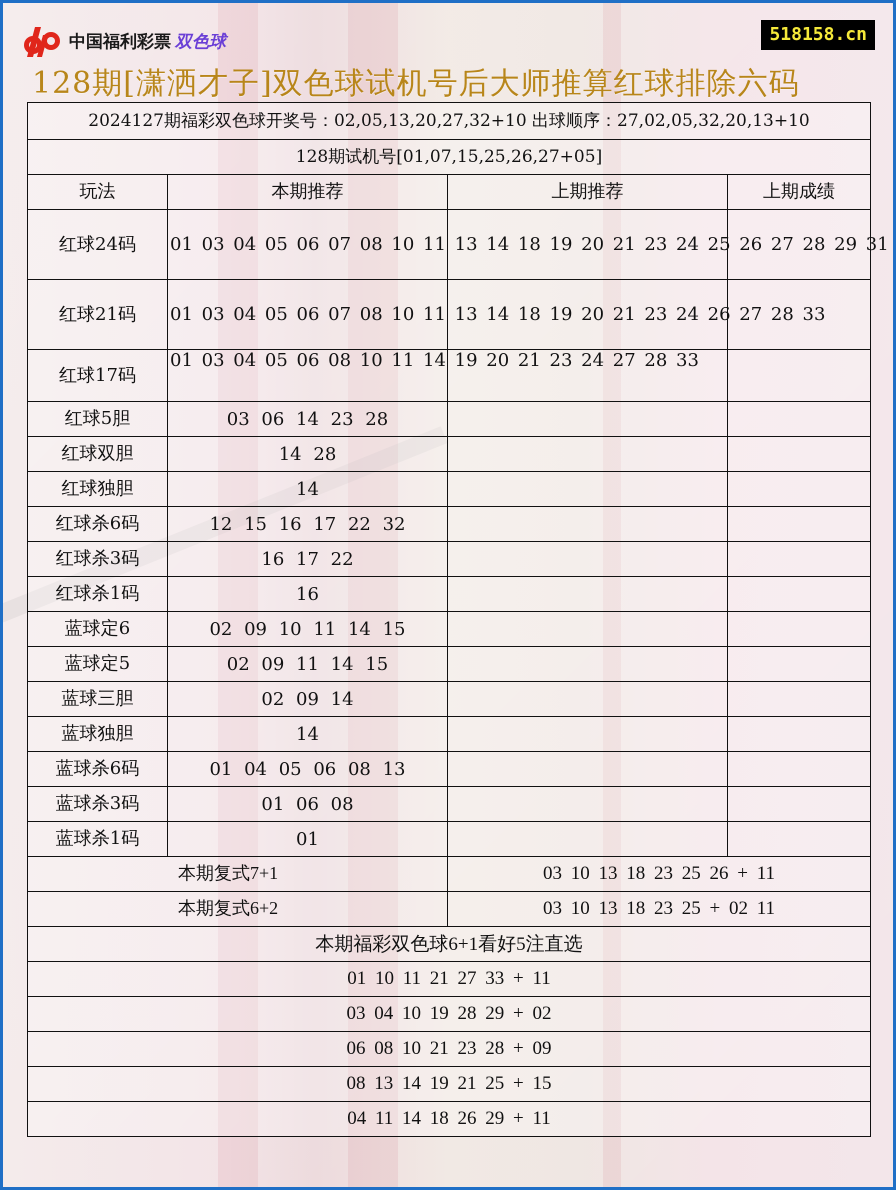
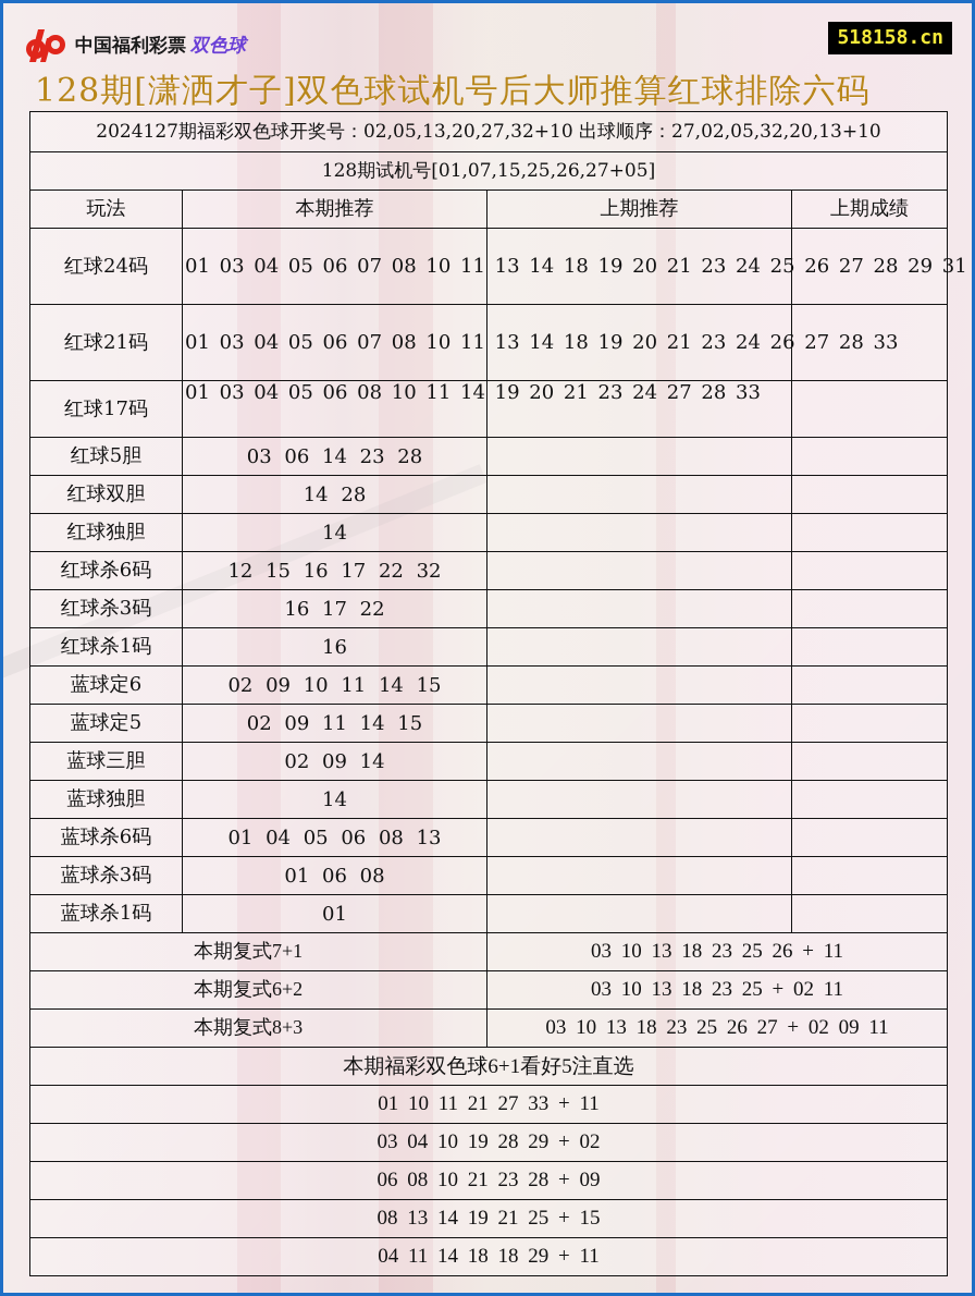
  中国福利彩票
  双色球
  518158.cn
  128期[潇洒才子]双色球试机号后大师推算红球排除六码
  2024127期福彩双色球开奖号：02,05,13,20,27,32+10 出球顺序：27,02,05,32,20,13+10
  128期试机号[01,07,15,25,26,27+05]
  玩法	本期推荐	上期推荐	上期成绩
  红球24码	01 03 04 05 06 07 08 10 11 13 14 18 19 20 21 23 24 25 26 27 28 29 31
  红球21码	01 03 04 05 06 07 08 10 11 13 14 18 19 20 21 23 24 26 27 28 33
  红球17码	01 03 04 05 06 08 10 11 14 19 20 21 23 24 27 28 33
  红球5胆	03 06 14 23 28
  红球双胆	14 28
  红球独胆	14
  红球杀6码	12 15 16 17 22 32
  红球杀3码	16 17 22
  红球杀1码	16
  蓝球定6	02 09 10 11 14 15
  蓝球定5	02 09 11 14 15
  蓝球三胆	02 09 14
  蓝球独胆	14
  蓝球杀6码	01 04 05 06 08 13
  蓝球杀3码	01 06 08
  蓝球杀1码	01
  本期复式7+1	03 10 13 18 23 25 26 + 11
  本期复式6+2	03 10 13 18 23 25 + 02 11
+ 本期复式8+3	03 10 13 18 23 25 26 27 + 02 09 11
  本期福彩双色球6+1看好5注直选
  01 10 11 21 27 33 + 11
  03 04 10 19 28 29 + 02
  06 08 10 21 23 28 + 09
  08 13 14 19 21 25 + 15
- 04 11 14 18 26 29 + 11
+ 04 11 14 18 18 29 + 11
